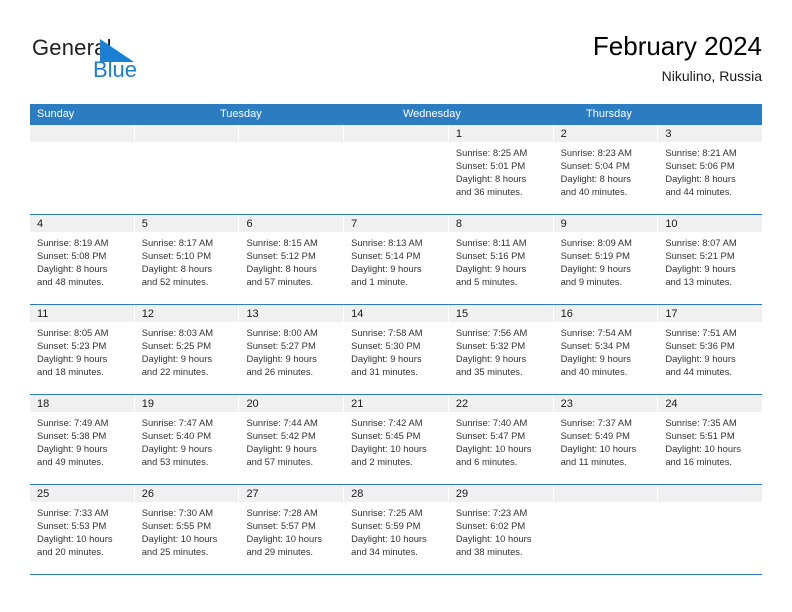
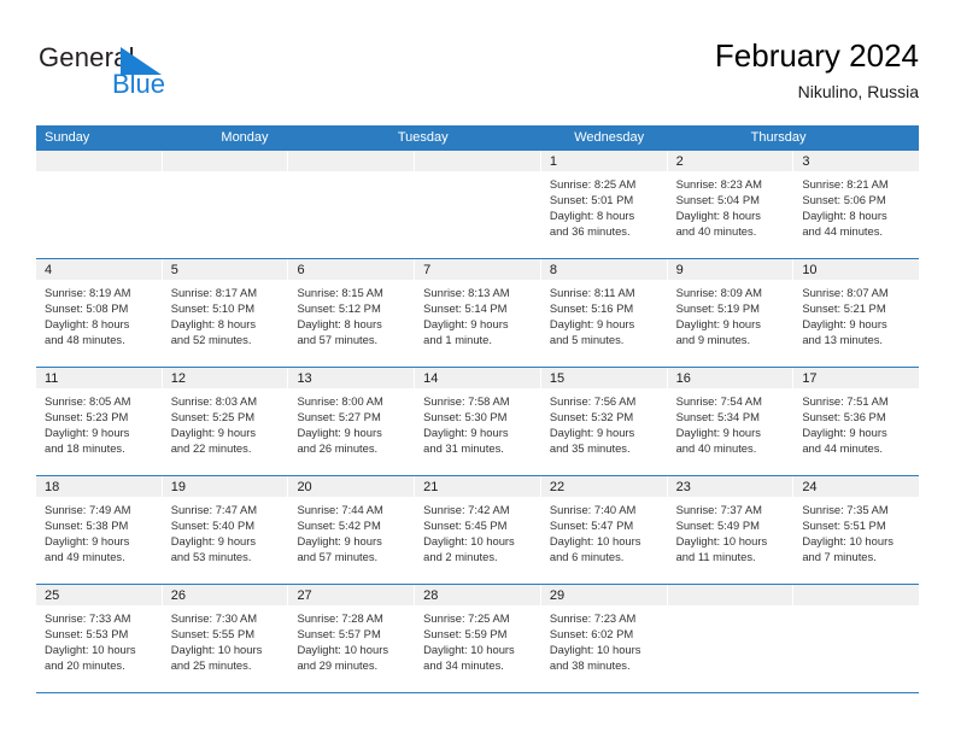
  Gener
  Blue
  February 2024
  Nikulino, Russia
  Sunday
+ Monday
  Tuesday
  Wednesday
  Thursday
  1
  Sunrise: 8:25 AM
  Sunset: 5:01 PM
  Daylight: 8 hours
  and 36 minutes.
  2
  Sunrise: 8:23 AM
  Sunset: 5:04 PM
  Daylight: 8 hours
  and 40 minutes.
  3
  Sunrise: 8:21 AM
  Sunset: 5:06 PM
  Daylight: 8 hours
  and 44 minutes.
  4
  Sunrise: 8:19 AM
  Sunset: 5:08 PM
  Daylight: 8 hours
  and 48 minutes.
  5
  Sunrise: 8:17 AM
  Sunset: 5:10 PM
  Daylight: 8 hours
  and 52 minutes.
  6
  Sunrise: 8:15 AM
  Sunset: 5:12 PM
  Daylight: 8 hours
  and 57 minutes.
  7
  Sunrise: 8:13 AM
  Sunset: 5:14 PM
  Daylight: 9 hours
  and 1 minute.
  8
  Sunrise: 8:11 AM
  Sunset: 5:16 PM
  Daylight: 9 hours
  and 5 minutes.
  9
  Sunrise: 8:09 AM
  Sunset: 5:19 PM
  Daylight: 9 hours
  and 9 minutes.
  10
  Sunrise: 8:07 AM
  Sunset: 5:21 PM
  Daylight: 9 hours
  and 13 minutes.
  11
  Sunrise: 8:05 AM
  Sunset: 5:23 PM
  Daylight: 9 hours
  and 18 minutes.
  12
  Sunrise: 8:03 AM
  Sunset: 5:25 PM
  Daylight: 9 hours
  and 22 minutes.
  13
  Sunrise: 8:00 AM
  Sunset: 5:27 PM
  Daylight: 9 hours
  and 26 minutes.
  14
  Sunrise: 7:58 AM
  Sunset: 5:30 PM
  Daylight: 9 hours
  and 31 minutes.
  15
  Sunrise: 7:56 AM
  Sunset: 5:32 PM
  Daylight: 9 hours
  and 35 minutes.
  16
  Sunrise: 7:54 AM
  Sunset: 5:34 PM
  Daylight: 9 hours
  and 40 minutes.
  17
  Sunrise: 7:51 AM
  Sunset: 5:36 PM
  Daylight: 9 hours
  and 44 minutes.
  18
  Sunrise: 7:49 AM
  Sunset: 5:38 PM
  Daylight: 9 hours
  and 49 minutes.
  19
  Sunrise: 7:47 AM
  Sunset: 5:40 PM
  Daylight: 9 hours
  and 53 minutes.
  20
  Sunrise: 7:44 AM
  Sunset: 5:42 PM
  Daylight: 9 hours
  and 57 minutes.
  21
  Sunrise: 7:42 AM
  Sunset: 5:45 PM
  Daylight: 10 hours
  and 2 minutes.
  22
  Sunrise: 7:40 AM
  Sunset: 5:47 PM
  Daylight: 10 hours
  and 6 minutes.
  23
  Sunrise: 7:37 AM
  Sunset: 5:49 PM
  Daylight: 10 hours
  and 11 minutes.
  24
  Sunrise: 7:35 AM
  Sunset: 5:51 PM
  Daylight: 10 hours
- and 16 minutes.
+ and 7 minutes.
  25
  Sunrise: 7:33 AM
  Sunset: 5:53 PM
  Daylight: 10 hours
  and 20 minutes.
  26
  Sunrise: 7:30 AM
  Sunset: 5:55 PM
  Daylight: 10 hours
  and 25 minutes.
  27
  Sunrise: 7:28 AM
  Sunset: 5:57 PM
  Daylight: 10 hours
  and 29 minutes.
  28
  Sunrise: 7:25 AM
  Sunset: 5:59 PM
  Daylight: 10 hours
  and 34 minutes.
  29
  Sunrise: 7:23 AM
  Sunset: 6:02 PM
  Daylight: 10 hours
  and 38 minutes.
